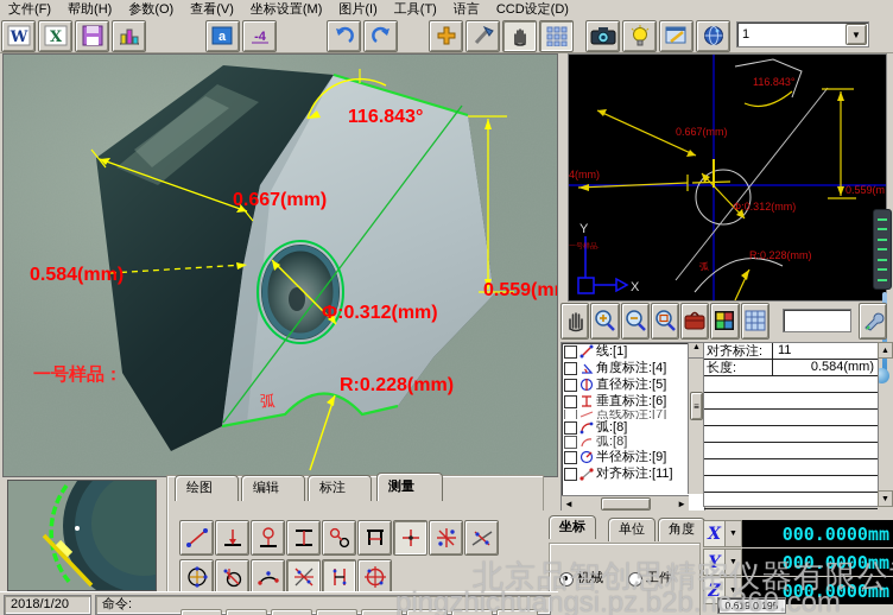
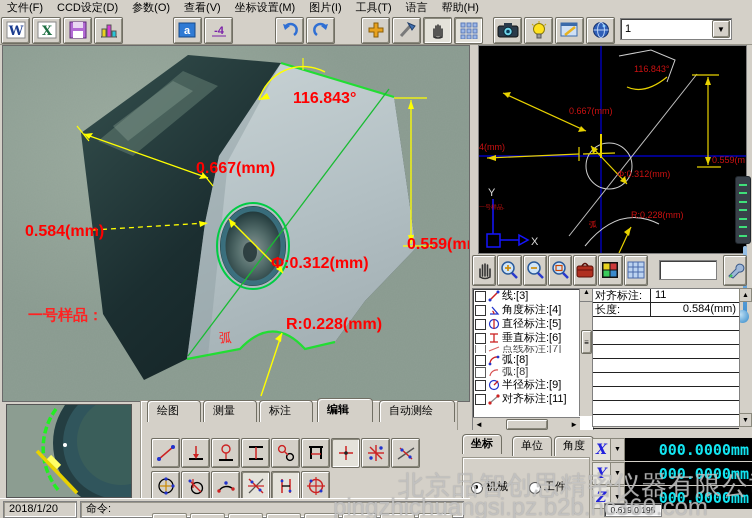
  文件(F)
- 帮助(H)
+ CCD设定(D)
  参数(O)
  查看(V)
  坐标设置(M)
  图片(I)
  工具(T)
  语言
- CCD设定(D)
+ 帮助(H)
  W
  X
  a
  -4
  1
  ▼
  116.843°
  0.667(mm)
  0.584(mm)
  0.559(m
  Φ:0.312(mm)
  R:0.228(mm)
  一号样品：
  弧
  Y
  X
  116.843°
  0.667(mm)
  4(mm)
  0.559(m
  Φ:0.312(mm)
  R:0.228(mm)
  弧
- 线:[1]
+ 线:[3]
  角度标注:[4]
  直径标注:[5]
  垂直标注:[6]
  点线标注:[7]
  弧:[8]
  弧:[8]
  半径标注:[9]
  对齐标注:[11]
  ≡
  ◄
  ►
  对齐标注:
  11
  长度:
  0.584(mm)
  绘图
- 编辑
+ 测量
  标注
- 测量
+ 编辑
+ 自动测绘
  坐标
  单位
  角度
  机械
  工件
  X
  000.0000mm
  Y
  000.0000mm
  Z
  000.0000mm
  0.619,0.195
  2018/1/20
  命令:
  北京品智创思精密仪器有限公
  pingzhichuangsi.pz.b2b.hc360.com
